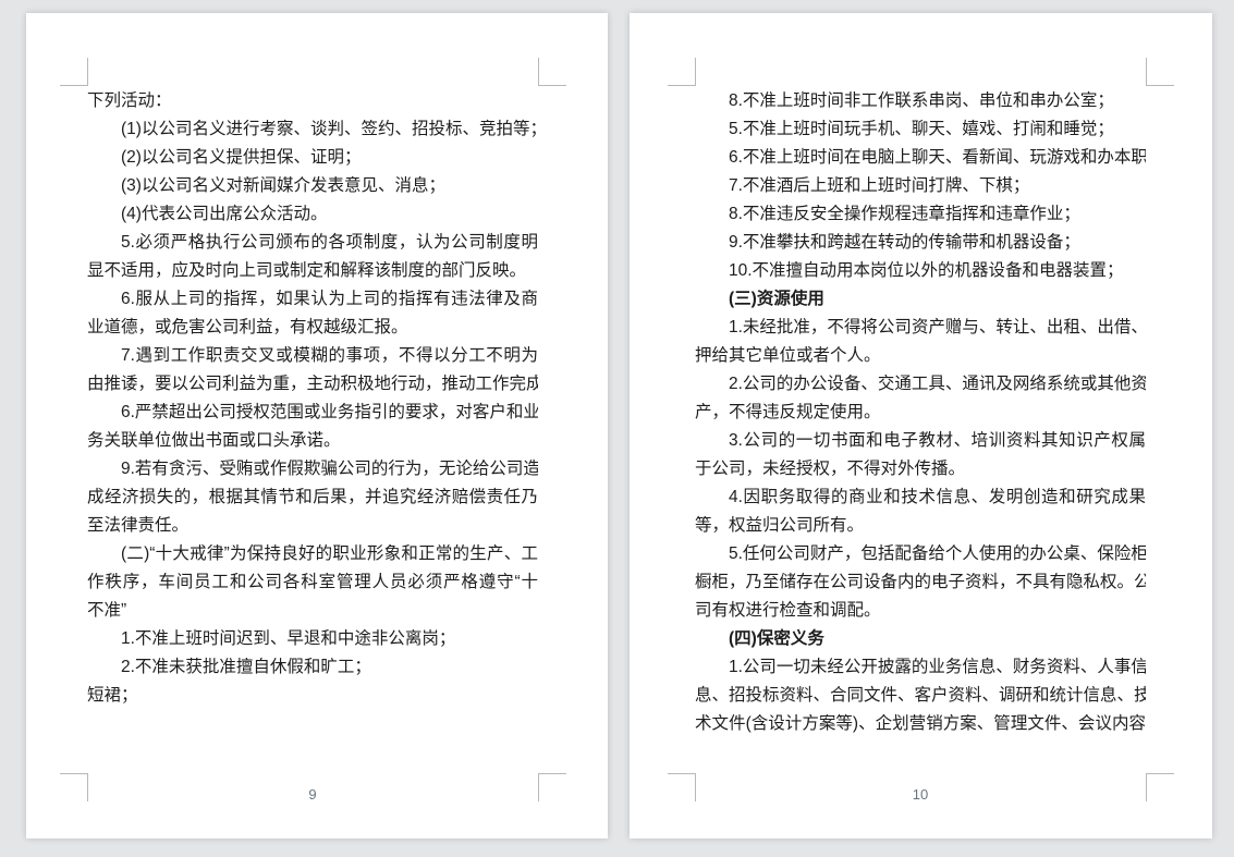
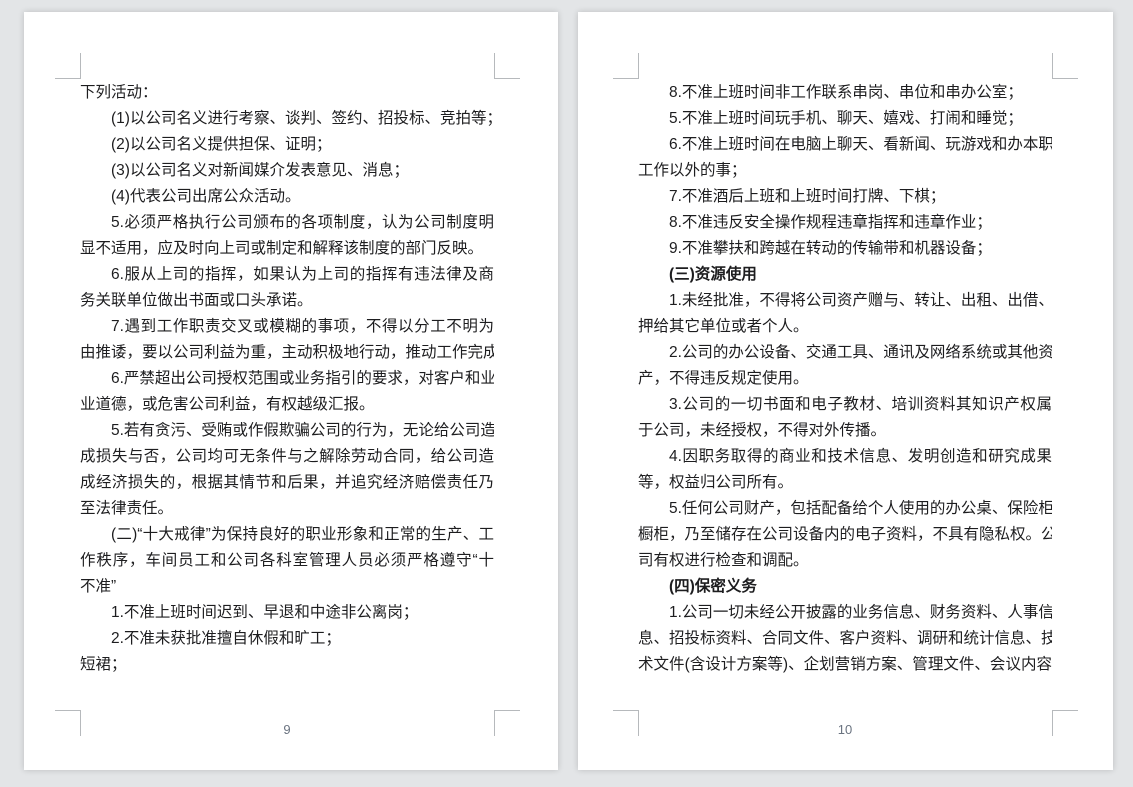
  下列活动：
  (1)以公司名义进行考察、谈判、签约、招投标、竞拍等
  (2)以公司名义提供担保、证明；
  (3)以公司名义对新闻媒介发表意见、消息；
  (4)代表公司出席公众活动。
  5.必须严格执行公司颁布的各项制度，认为公司制度明
  显不适用，应及时向上司或制定和解释该制度的部门反映。
  6.服从上司的指挥，如果认为上司的指挥有违法律及商
- 业道德，或危害公司利益，有权越级汇报。
+ 务关联单位做出书面或口头承诺。
  7.遇到工作职责交叉或模糊的事项，不得以分工不明为
  由推诿，要以公司利益为重，主动积极地行动，推动工作完成
  6.严禁超出公司授权范围或业务指引的要求，对客户和业
- 务关联单位做出书面或口头承诺。
+ 业道德，或危害公司利益，有权越级汇报。
- 9.若有贪污、受贿或作假欺骗公司的行为，无论给公司造
+ 5.若有贪污、受贿或作假欺骗公司的行为，无论给公司造
+ 成损失与否，公司均可无条件与之解除劳动合同，给公司造
  成经济损失的，根据其情节和后果，并追究经济赔偿责任乃
  至法律责任。
  (二)“十大戒律”为保持良好的职业形象和正常的生产、工
  作秩序，车间员工和公司各科室管理人员必须严格遵守“十
  不准”
  1.不准上班时间迟到、早退和中途非公离岗；
  2.不准未获批准擅自休假和旷工；
  短裙；
  9
  8.不准上班时间非工作联系串岗、串位和串办公室；
  5.不准上班时间玩手机、聊天、嬉戏、打闹和睡觉；
  6.不准上班时间在电脑上聊天、看新闻、玩游戏和办本职
+ 工作以外的事；
  7.不准酒后上班和上班时间打牌、下棋；
  8.不准违反安全操作规程违章指挥和违章作业；
  9.不准攀扶和跨越在转动的传输带和机器设备；
- 10.不准擅自动用本岗位以外的机器设备和电器装置；
  (三)资源使用
  1.未经批准，不得将公司资产赠与、转让、出租、出借、
  押给其它单位或者个人。
  2.公司的办公设备、交通工具、通讯及网络系统或其他资
  产，不得违反规定使用。
  3.公司的一切书面和电子教材、培训资料其知识产权属
  于公司，未经授权，不得对外传播。
  4.因职务取得的商业和技术信息、发明创造和研究成果
  等，权益归公司所有。
  5.任何公司财产，包括配备给个人使用的办公桌、保险柜
  橱柜，乃至储存在公司设备内的电子资料，不具有隐私权。公
  司有权进行检查和调配。
  (四)保密义务
  1.公司一切未经公开披露的业务信息、财务资料、人事信
  息、招投标资料、合同文件、客户资料、调研和统计信息、技
  术文件(含设计方案等)、企划营销方案、管理文件、会议内容
  10
